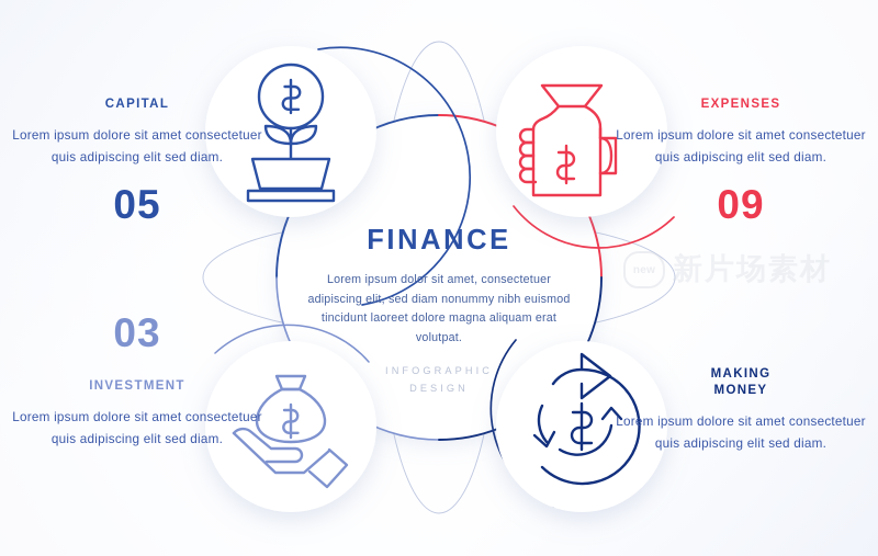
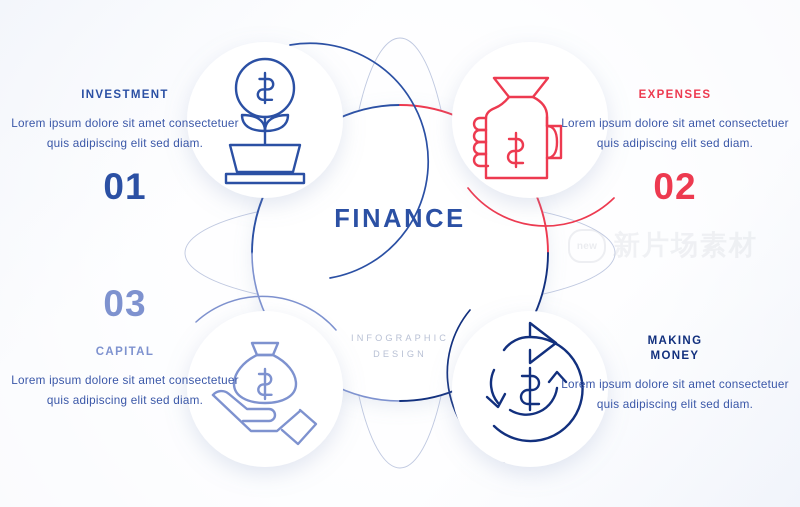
  FINANCE
- Lorem ipsum dolor sit amet, consectetuer adipiscing elit, sed diam nonummy nibh euismod tincidunt laoreet dolore magna aliquam erat volutpat.
  INFOGRAPHIC
  DESIGN
- CAPITAL
+ INVESTMENT
  Lorem ipsum dolore sit amet consectetuer quis adipiscing elit sed diam.
- 05
+ 01
  EXPENSES
  Lorem ipsum dolore sit amet consectetuer quis adipiscing elit sed diam.
- 09
+ 02
- INVESTMENT
+ CAPITAL
  Lorem ipsum dolore sit amet consectetuer quis adipiscing elit sed diam.
  03
  MAKING
  MONEY
  Lorem ipsum dolore sit amet consectetuer quis adipiscing elit sed diam.
  新片场素材
